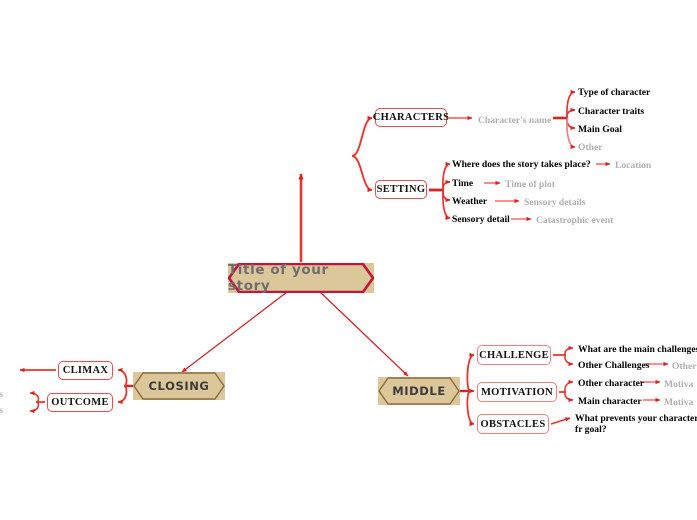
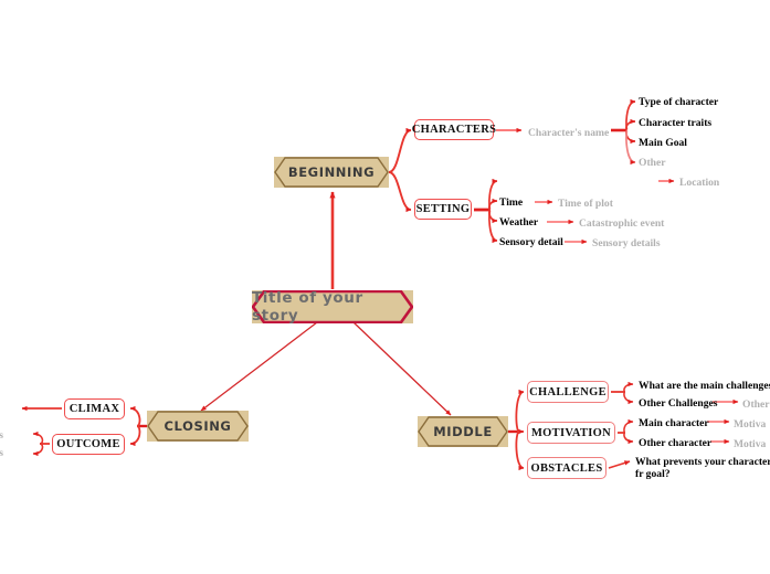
  Title of your story
+ BEGINNING
  CLOSING
  MIDDLE
  CHARACTERS
  SETTING
  CLIMAX
  OUTCOME
  CHALLENGE
  MOTIVATION
  OBSTACLES
  Character's name
  Type of character
  Character traits
  Main Goal
  Other
- Where does the story takes place?
  Location
  Time
  Time of plot
  Weather
- Sensory details
+ Catastrophic event
  Sensory detail
- Catastrophic event
+ Sensory details
  What are the main challenge
  Other Challenges
  Other
- Other character
+ Main character
  Motiva
- Main character
+ Other character
  Motiva
  What prevents your character fr goal?
